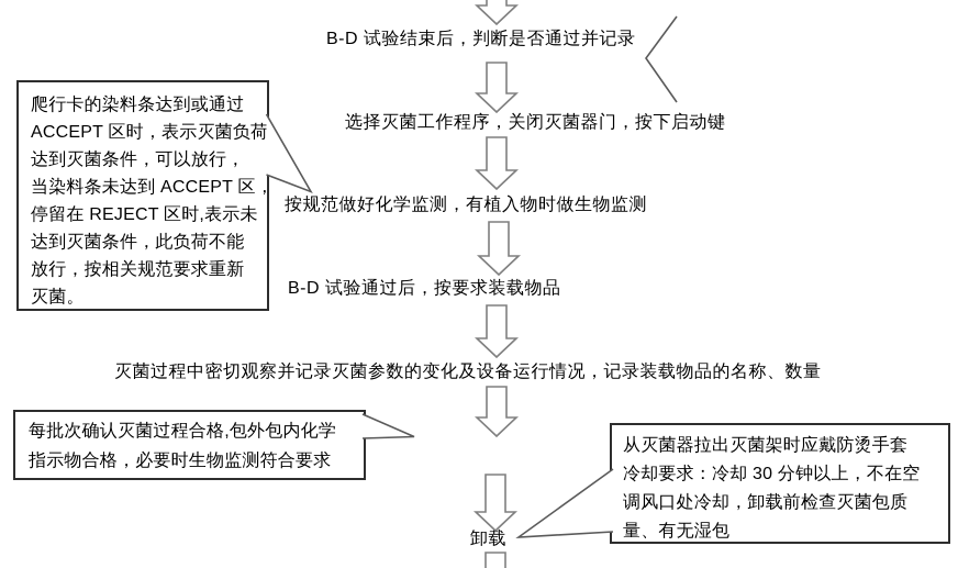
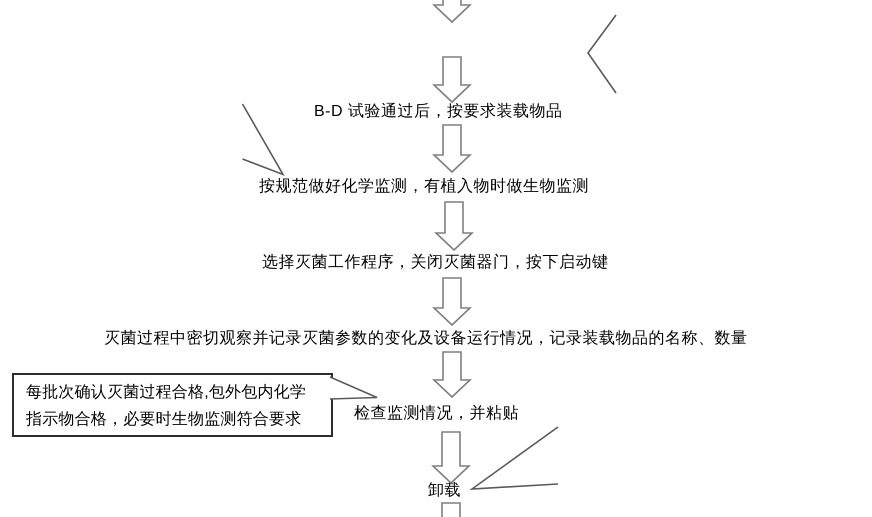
- 爬行卡的染料条达到或通过
- ACCEPT 区时，表示灭菌负荷
- 达到灭菌条件，可以放行，
- 当染料条未达到 ACCEPT 区，
- 停留在 REJECT 区时,表示未
- 达到灭菌条件，此负荷不能
- 放行，按相关规范要求重新
- 灭菌。
  每批次确认灭菌过程合格,包外包内化学
  指示物合格，必要时生物监测符合要求
- 从灭菌器拉出灭菌架时应戴防烫手套
- 冷却要求：冷却 30 分钟以上，不在空
- 调风口处冷却，卸载前检查灭菌包质
- 量、有无湿包
- B-D 试验结束后，判断是否通过并记录
- 选择灭菌工作程序，关闭灭菌器门，按下启动键
+ B-D 试验通过后，按要求装载物品
  按规范做好化学监测，有植入物时做生物监测
- B-D 试验通过后，按要求装载物品
+ 选择灭菌工作程序，关闭灭菌器门，按下启动键
  灭菌过程中密切观察并记录灭菌参数的变化及设备运行情况，记录装载物品的名称、数量
+ 检查监测情况，并粘贴
  卸载
